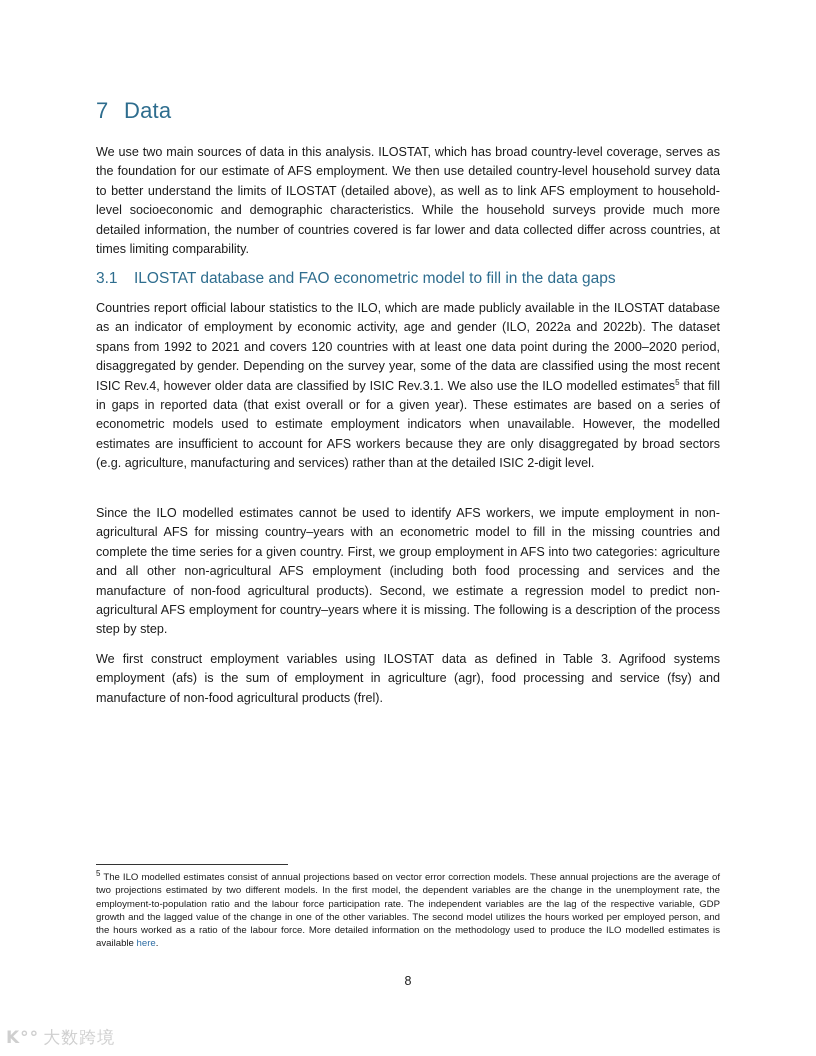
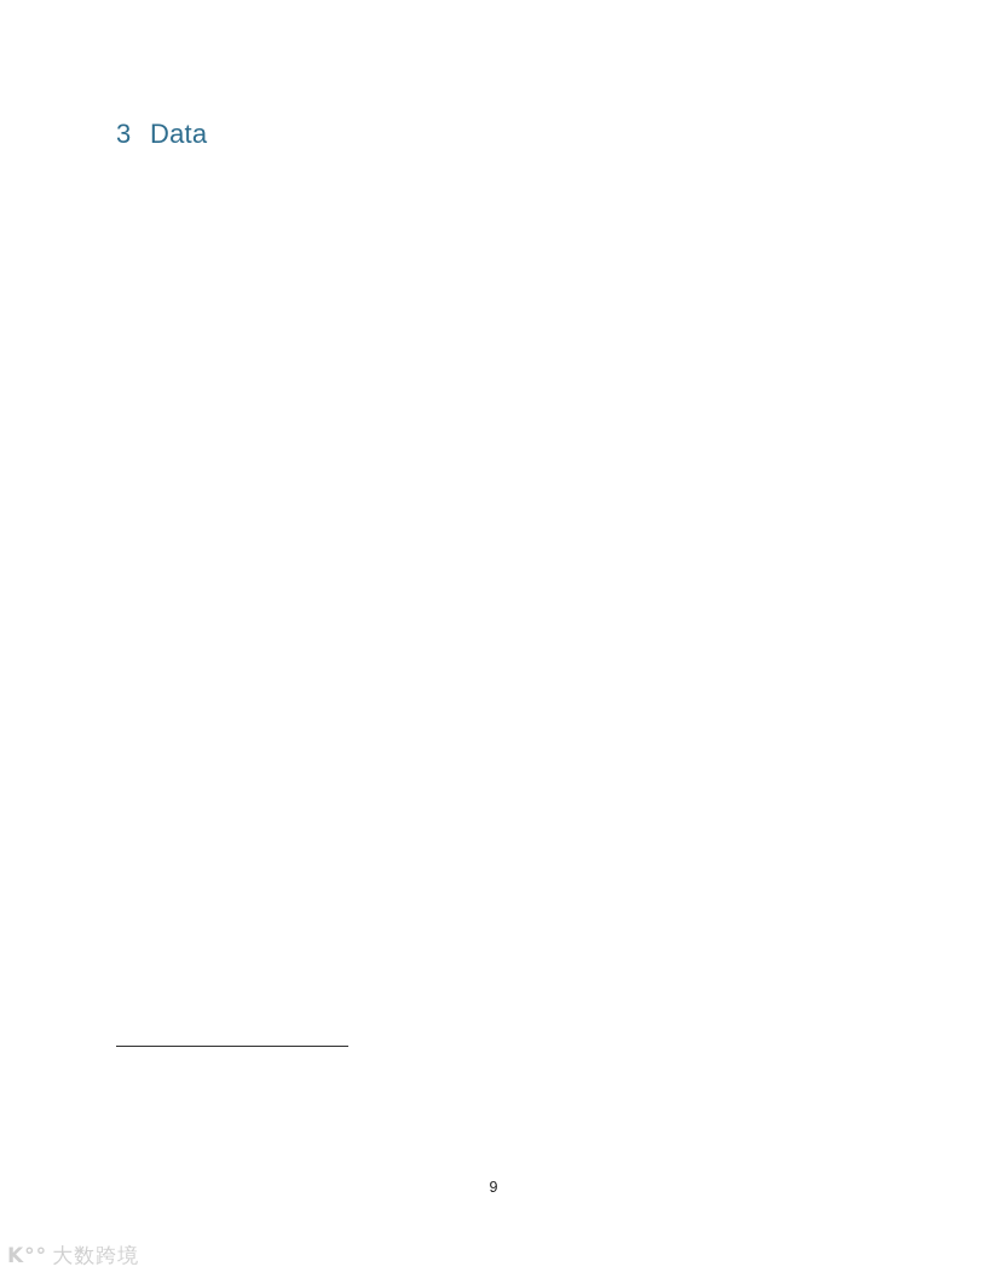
- 7 Data
+ 3 Data
- We use two main sources of data in this analysis. ILOSTAT, which has broad country-level coverage, serves as the foundation for our estimate of AFS employment. We then use detailed country-level household survey data to better understand the limits of ILOSTAT (detailed above), as well as to link AFS employment to household-level socioeconomic and demographic characteristics. While the household surveys provide much more detailed information, the number of countries covered is far lower and data collected differ across countries, at times limiting comparability.
- 3.1 ILOSTAT database and FAO econometric model to fill in the data gaps
- Countries report official labour statistics to the ILO, which are made publicly available in the ILOSTAT database as an indicator of employment by economic activity, age and gender (ILO, 2022a and 2022b). The dataset spans from 1992 to 2021 and covers 120 countries with at least one data point during the 2000–2020 period, disaggregated by gender. Depending on the survey year, some of the data are classified using the most recent ISIC Rev.4, however older data are classified by ISIC Rev.3.1. We also use the ILO modelled estimates5 that fill in gaps in reported data (that exist overall or for a given year). These estimates are based on a series of econometric models used to estimate employment indicators when unavailable. However, the modelled estimates are insufficient to account for AFS workers because they are only disaggregated by broad sectors (e.g. agriculture, manufacturing and services) rather than at the detailed ISIC 2-digit level.
- Since the ILO modelled estimates cannot be used to identify AFS workers, we impute employment in non-agricultural AFS for missing country–years with an econometric model to fill in the missing countries and complete the time series for a given country. First, we group employment in AFS into two categories: agriculture and all other non-agricultural AFS employment (including both food processing and services and the manufacture of non-food agricultural products). Second, we estimate a regression model to predict non-agricultural AFS employment for country–years where it is missing. The following is a description of the process step by step.
- We first construct employment variables using ILOSTAT data as defined in Table 3. Agrifood systems employment (afs) is the sum of employment in agriculture (agr), food processing and service (fsy) and manufacture of non-food agricultural products (frel).
- 5 The ILO modelled estimates consist of annual projections based on vector error correction models. These annual projections are the average of two projections estimated by two different models. In the first model, the dependent variables are the change in the unemployment rate, the employment-to-population ratio and the labour force participation rate. The independent variables are the lag of the respective variable, GDP growth and the lagged value of the change in one of the other variables. The second model utilizes the hours worked per employed person, and the hours worked as a ratio of the labour force. More detailed information on the methodology used to produce the ILO modelled estimates is available here.
- 8
+ 9
  K°° 大数跨境
